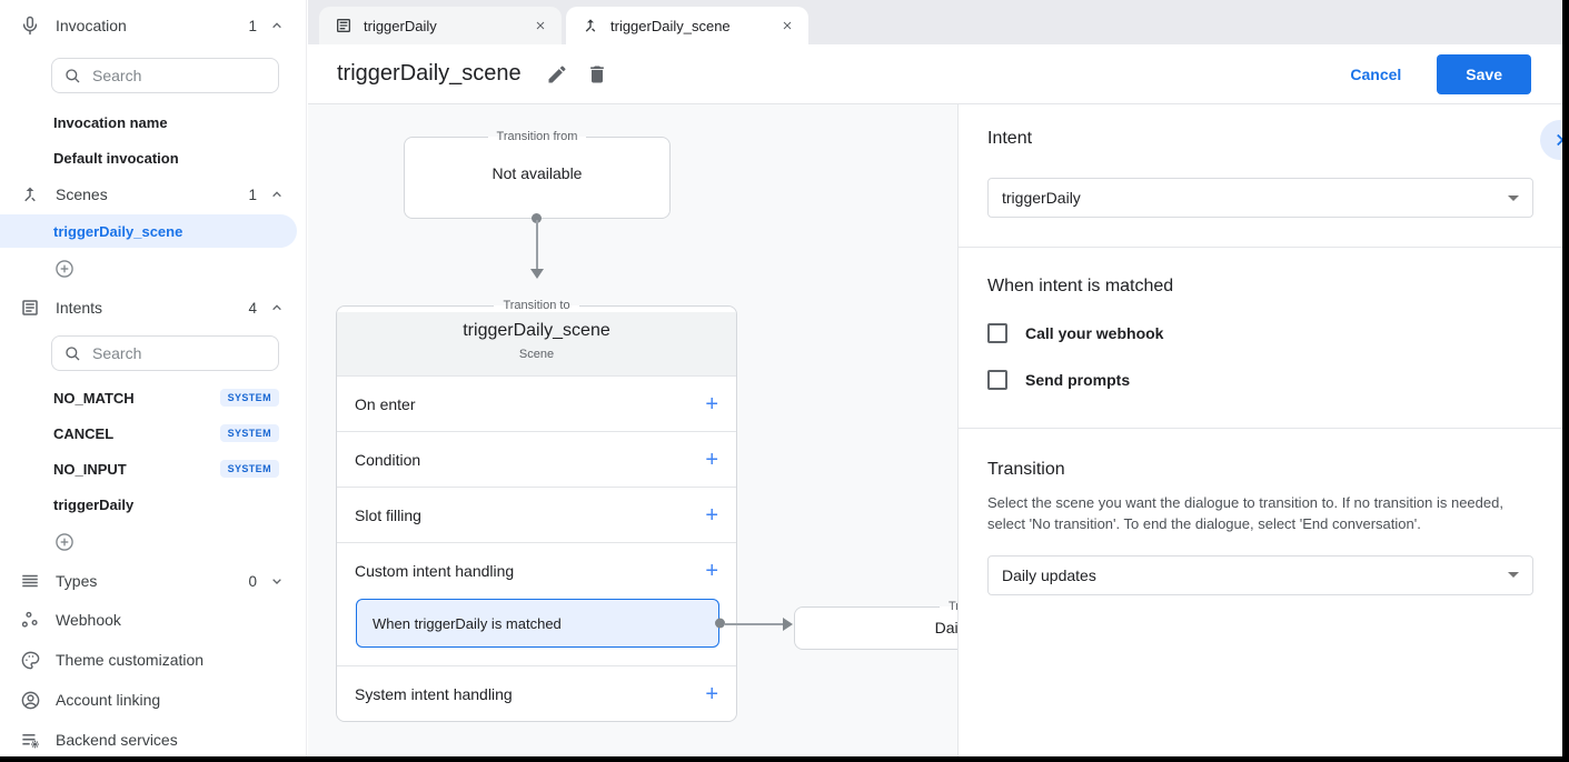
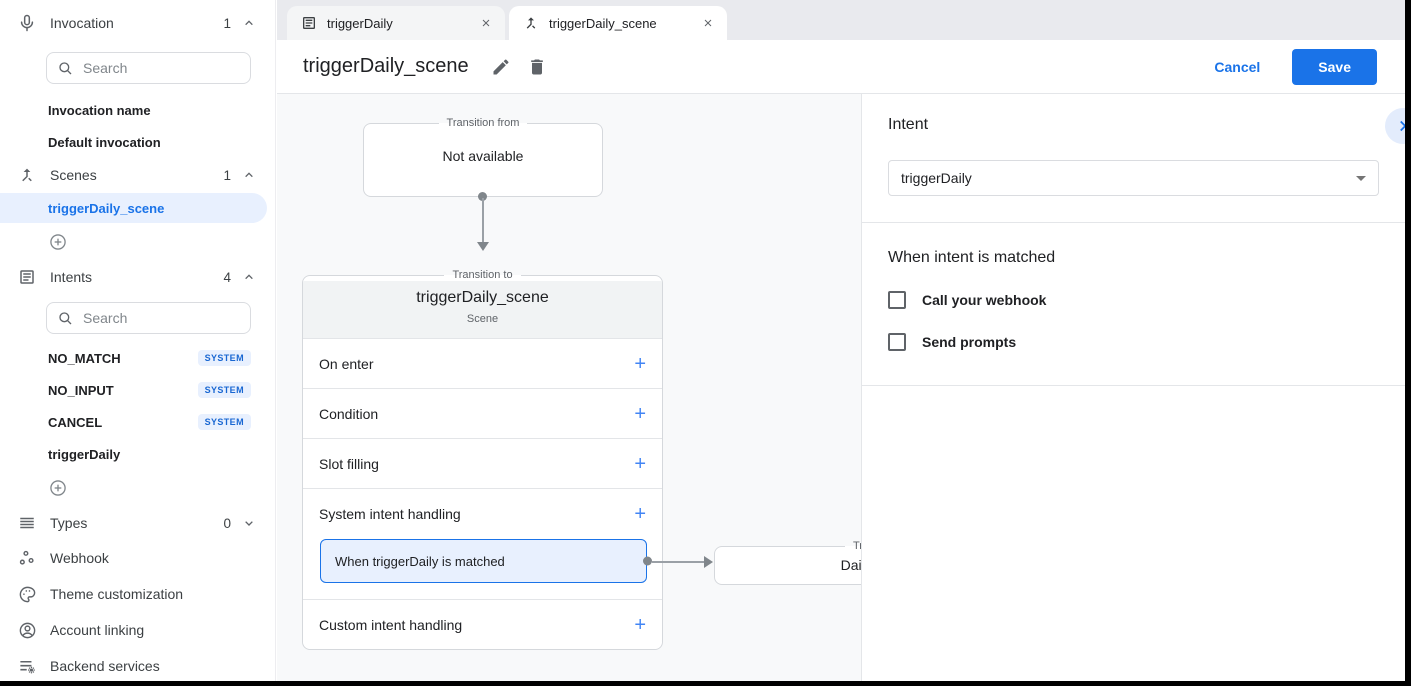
  Invocation
  1
  Search
  Invocation name
  Default invocation
  Scenes
  1
  triggerDaily_scene
  Intents
  4
  Search
  NO_MATCH
  SYSTEM
- CANCEL
+ NO_INPUT
  SYSTEM
- NO_INPUT
+ CANCEL
  SYSTEM
  triggerDaily
  Types
  0
  Webhook
  Theme customization
  Account linking
  Backend services
  triggerDaily
  triggerDaily_scene
  triggerDaily_scene
  Cancel
  Save
  Transition from
  Not available
  Transition to
  triggerDaily_scene
  Scene
  On enter
  +
  Condition
  +
  Slot filling
  +
- Custom intent handling
+ System intent handling
  +
  When triggerDaily is matched
- System intent handling
+ Custom intent handling
  +
  Intent
  triggerDaily
  When intent is matched
  Call your webhook
  Send prompts
- Transition
- Select the scene you want the dialogue to transition to. If no transition is needed, select 'No transition'. To end the dialogue, select 'End conversation'.
- Daily updates
